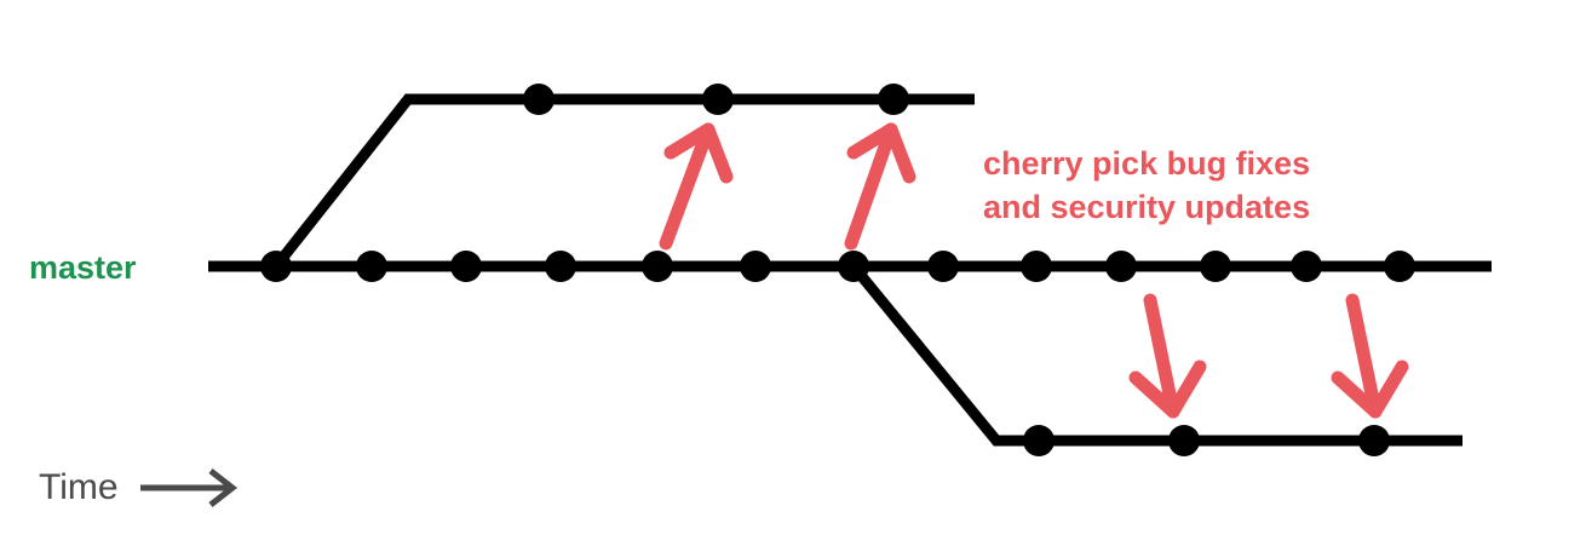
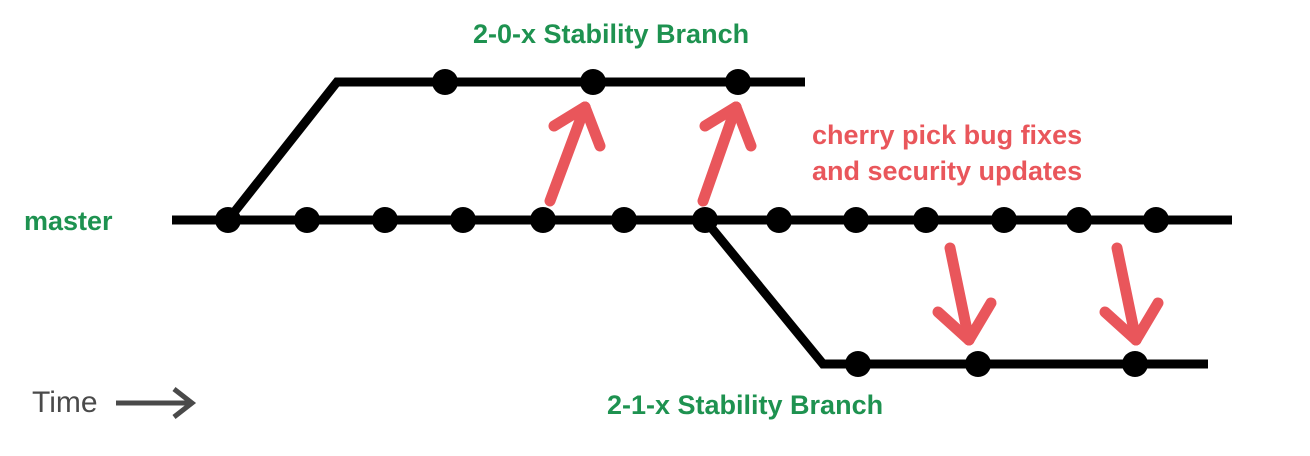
+ 2-0-x Stability Branch
+ 2-1-x Stability Branch
  master
  cherry pick bug fixes
  and security updates
  Time
